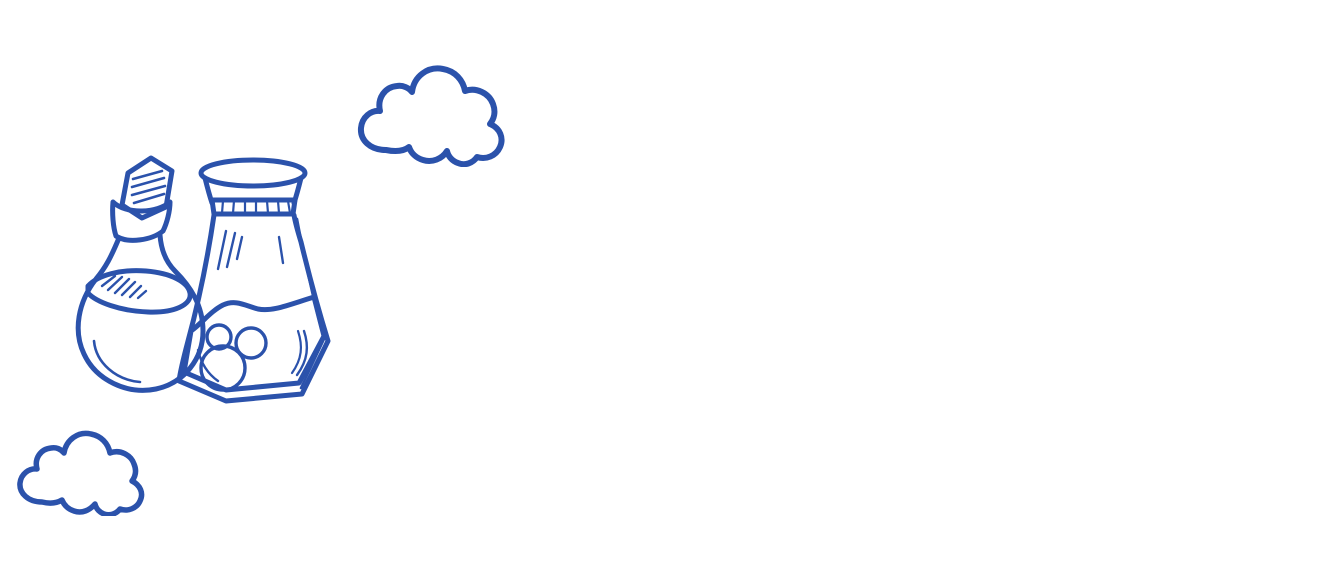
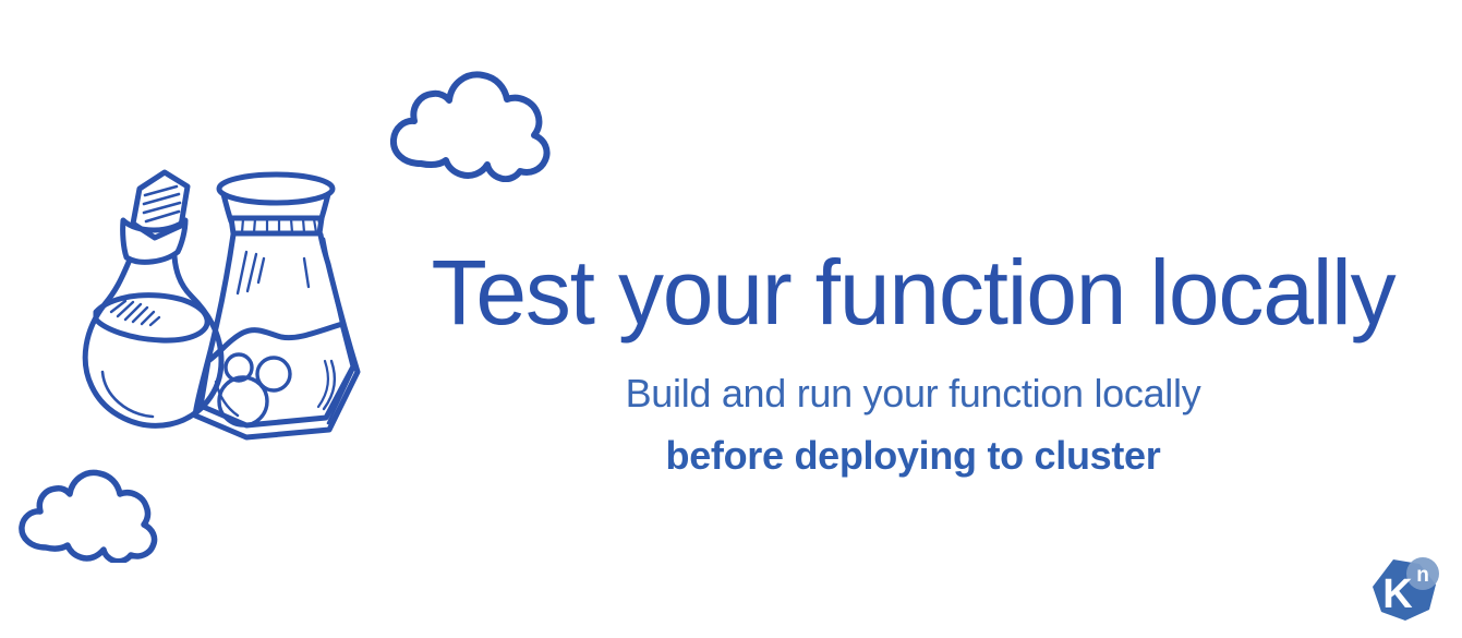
+ Test your function locally
+ Build and run your function locally
+ before deploying to cluster
+ K
+ n
